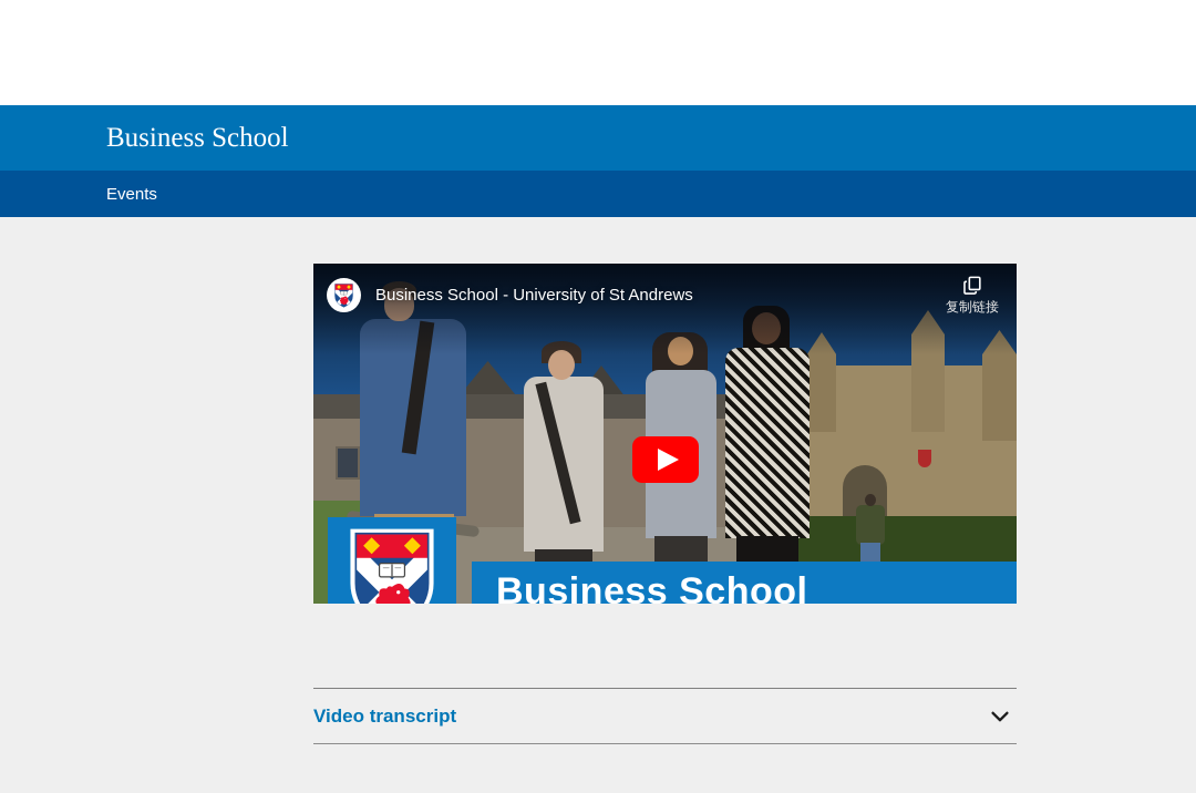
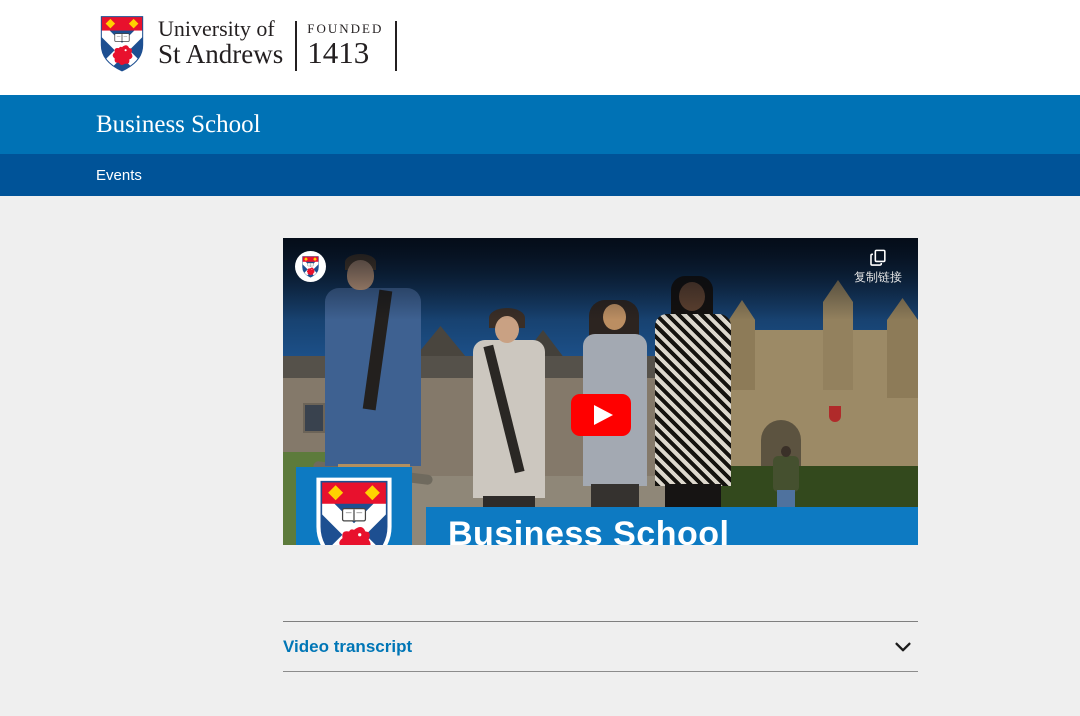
+ University of
+ St Andrews
+ FOUNDED
+ 1413
  Business School
  Events
- Business School - University of St Andrews
  复制链接
  Business School
  Video transcript
